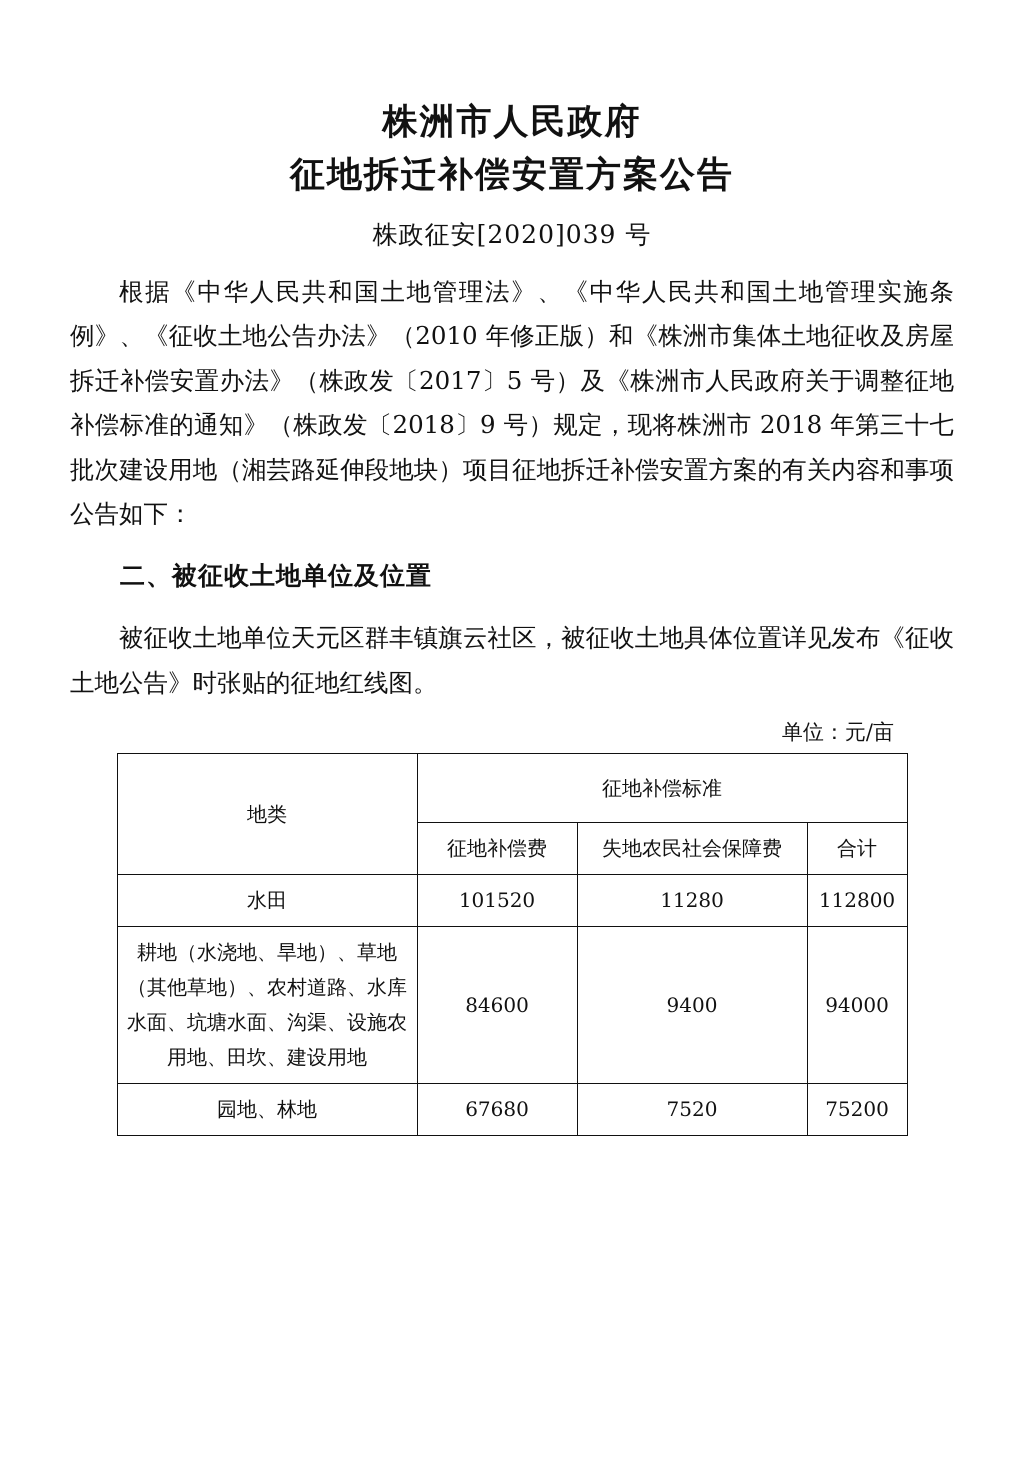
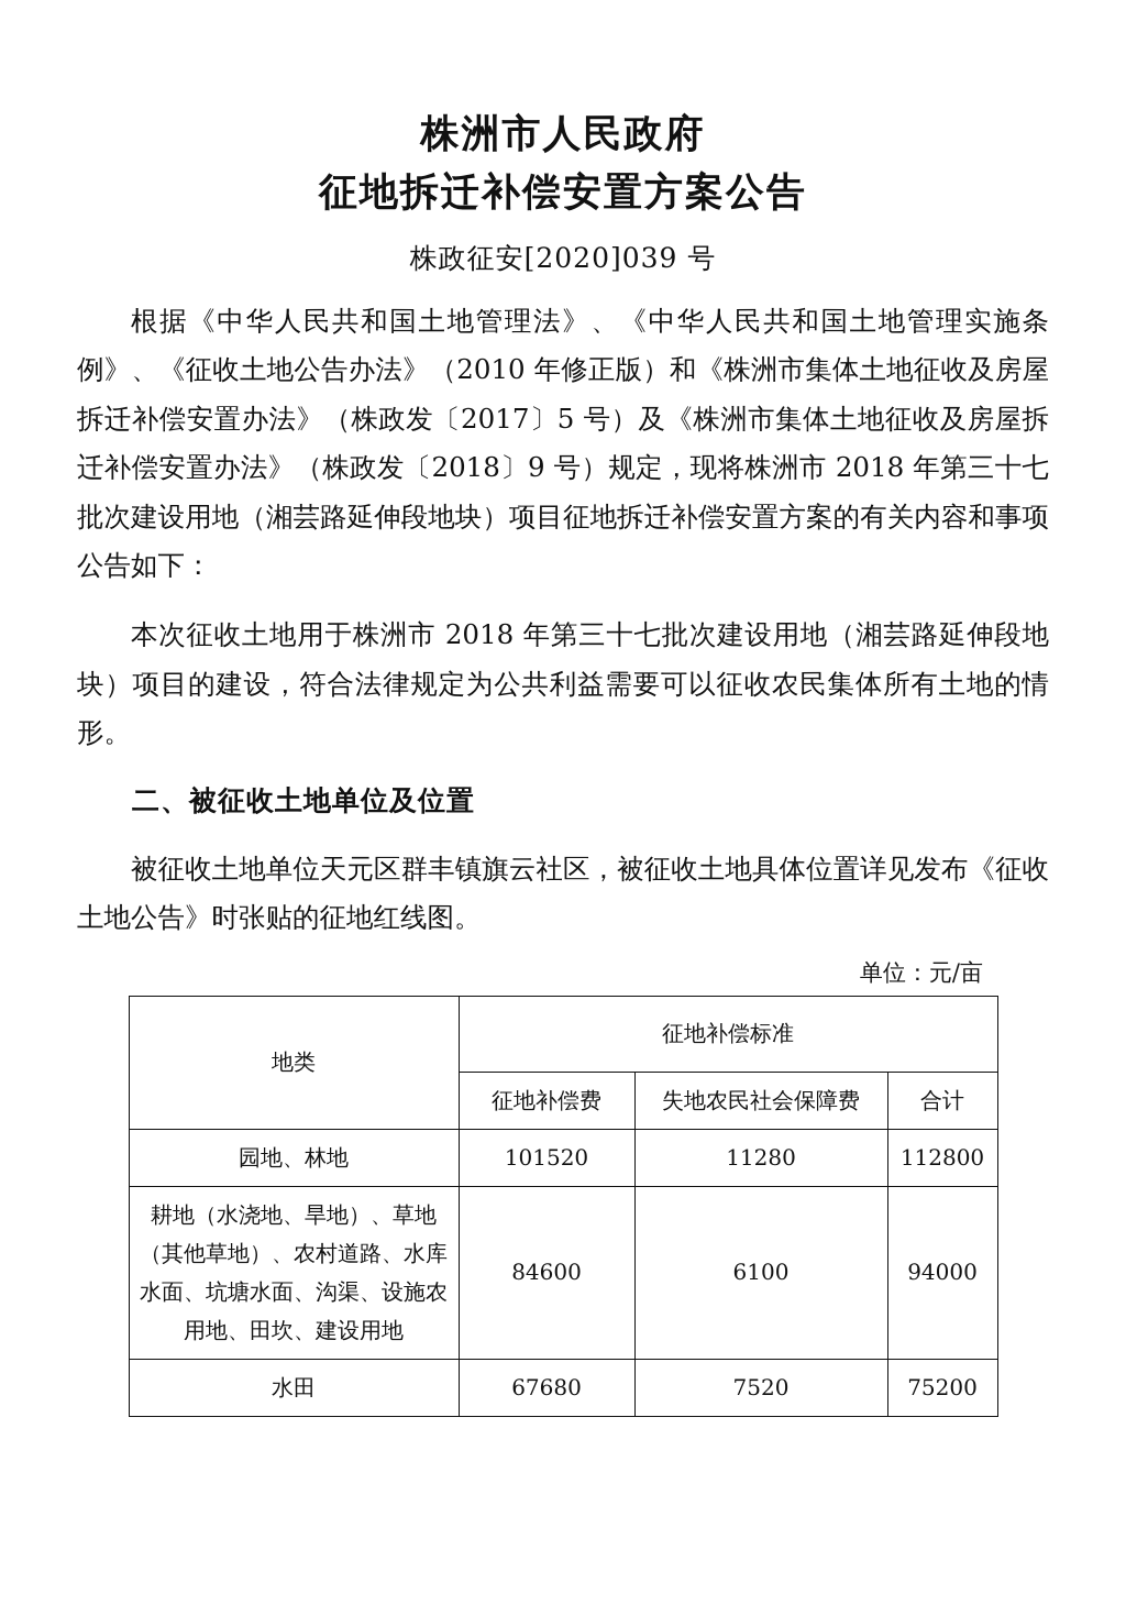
  株洲市人民政府
  征地拆迁补偿安置方案公告
  株政征安[2020]039 号
- 根据《中华人民共和国土地管理法》、《中华人民共和国土地管理实施条例》、《征收土地公告办法》（2010 年修正版）和《株洲市集体土地征收及房屋拆迁补偿安置办法》（株政发〔2017〕5 号）及《株洲市人民政府关于调整征地补偿标准的通知》（株政发〔2018〕9 号）规定，现将株洲市 2018 年第三十七批次建设用地（湘芸路延伸段地块）项目征地拆迁补偿安置方案的有关内容和事项公告如下：
+ 根据《中华人民共和国土地管理法》、《中华人民共和国土地管理实施条例》、《征收土地公告办法》（2010 年修正版）和《株洲市集体土地征收及房屋拆迁补偿安置办法》（株政发〔2017〕5 号）及《株洲市集体土地征收及房屋拆迁补偿安置办法》（株政发〔2018〕9 号）规定，现将株洲市 2018 年第三十七批次建设用地（湘芸路延伸段地块）项目征地拆迁补偿安置方案的有关内容和事项公告如下：
+ 本次征收土地用于株洲市 2018 年第三十七批次建设用地（湘芸路延伸段地块）项目的建设，符合法律规定为公共利益需要可以征收农民集体所有土地的情形。
  二、被征收土地单位及位置
  被征收土地单位天元区群丰镇旗云社区，被征收土地具体位置详见发布《征收土地公告》时张贴的征地红线图。
  单位：元/亩
  地类	征地补偿标准
  征地补偿费	失地农民社会保障费	合计
- 水田	101520	11280	112800
+ 园地、林地	101520	11280	112800
- 耕地（水浇地、旱地）、草地（其他草地）、农村道路、水库水面、坑塘水面、沟渠、设施农用地、田坎、建设用地	84600	9400	94000
+ 耕地（水浇地、旱地）、草地（其他草地）、农村道路、水库水面、坑塘水面、沟渠、设施农用地、田坎、建设用地	84600	6100	94000
- 园地、林地	67680	7520	75200
+ 水田	67680	7520	75200
